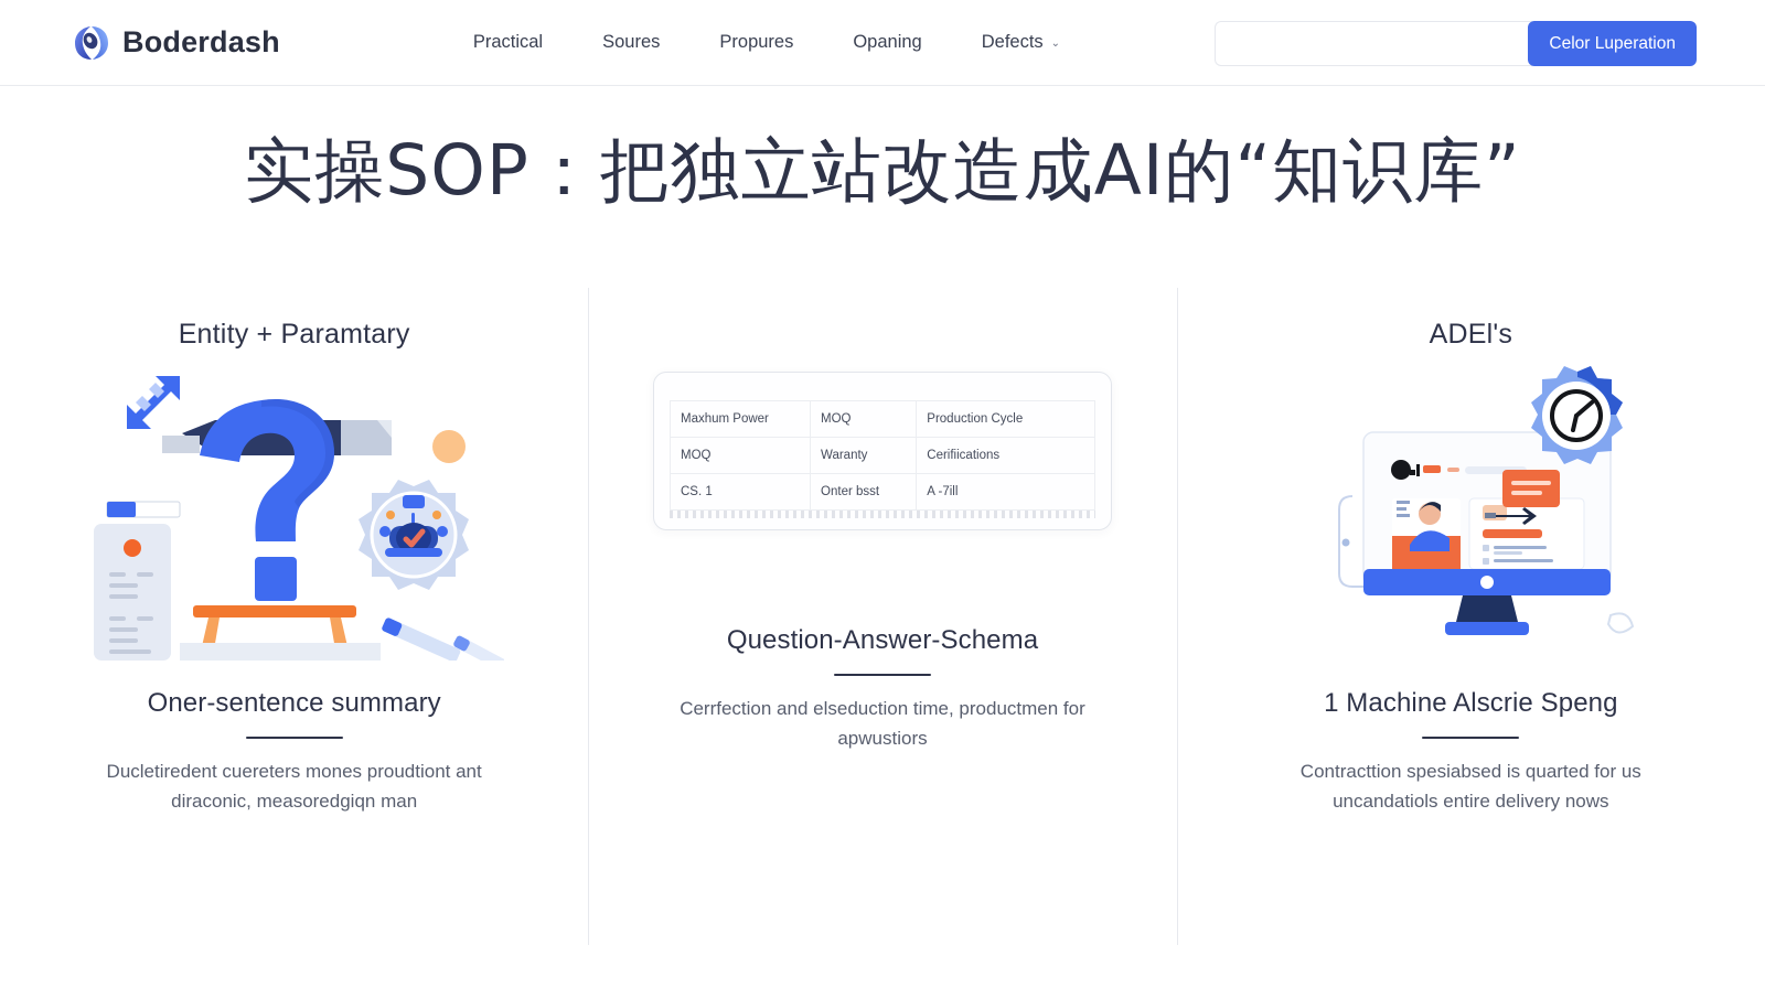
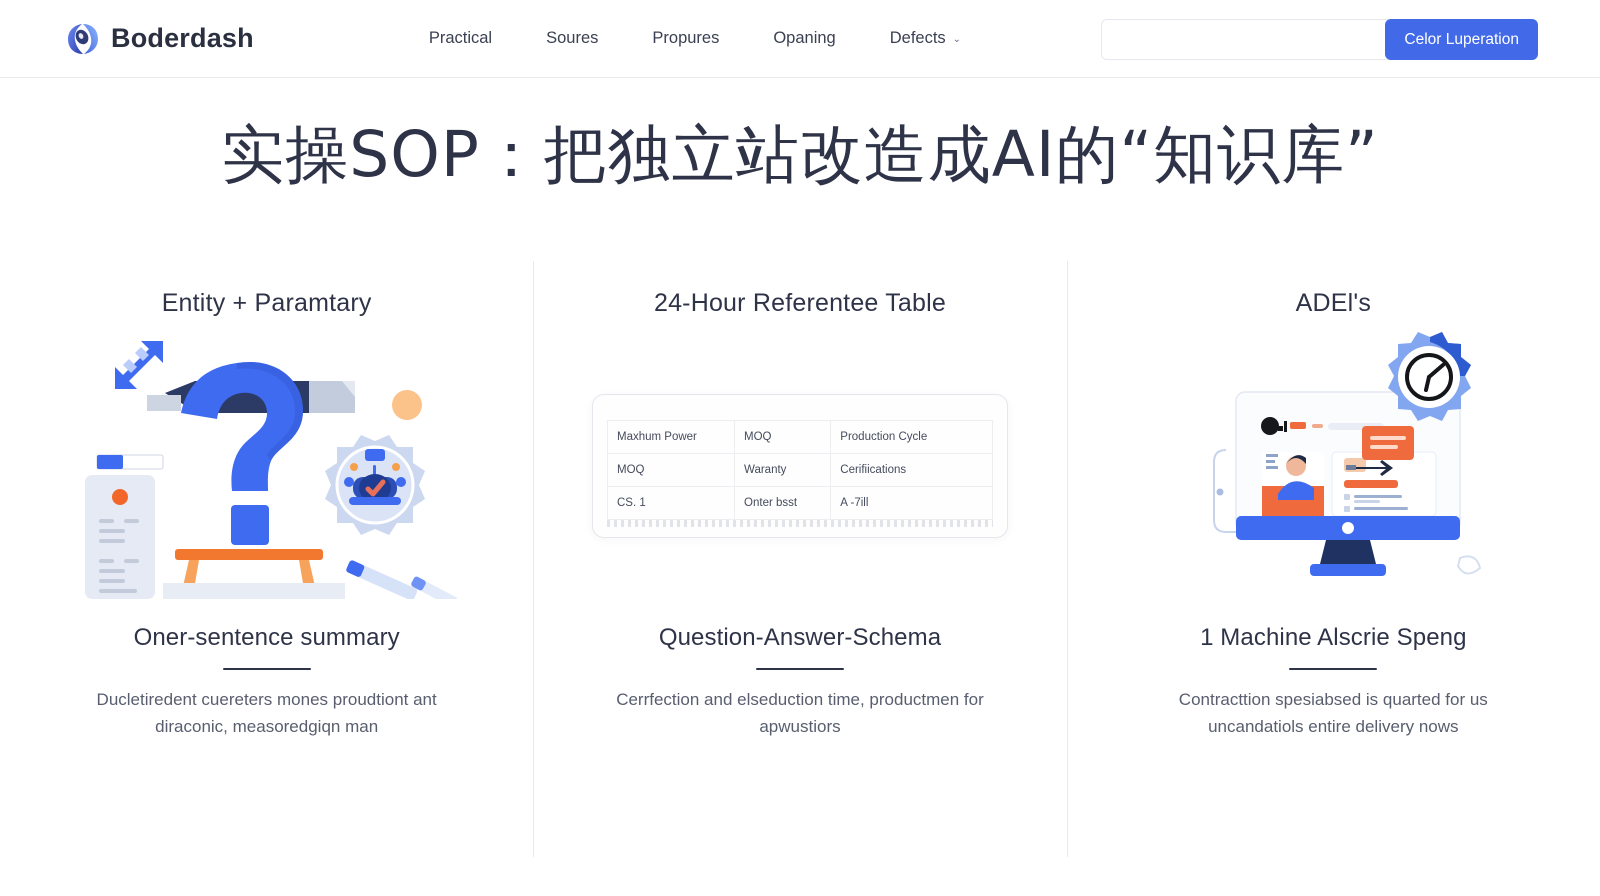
  Boderdash
  Practical
  Soures
  Propures
  Opaning
  Defects
  ⌄
  Celor Luperation
  实操SOP：把独立站改造成AI的“知识库”
  Entity + Paramtary
  Oner-sentence summary
  Ducletiredent cuereters mones proudtiont ant diraconic, measoredgiqn man
+ 24-Hour Referentee Table
  Maxhum Power	MOQ	Production Cycle
  MOQ	Waranty	Cerifiications
  CS. 1	Onter bsst	A -7ill
  Question-Answer-Schema
  Cerrfection and elseduction time, productmen for apwustiors
  ADEl's
  1 Machine Alscrie Speng
  Contracttion spesiabsed is quarted for us uncandatiols entire delivery nows
